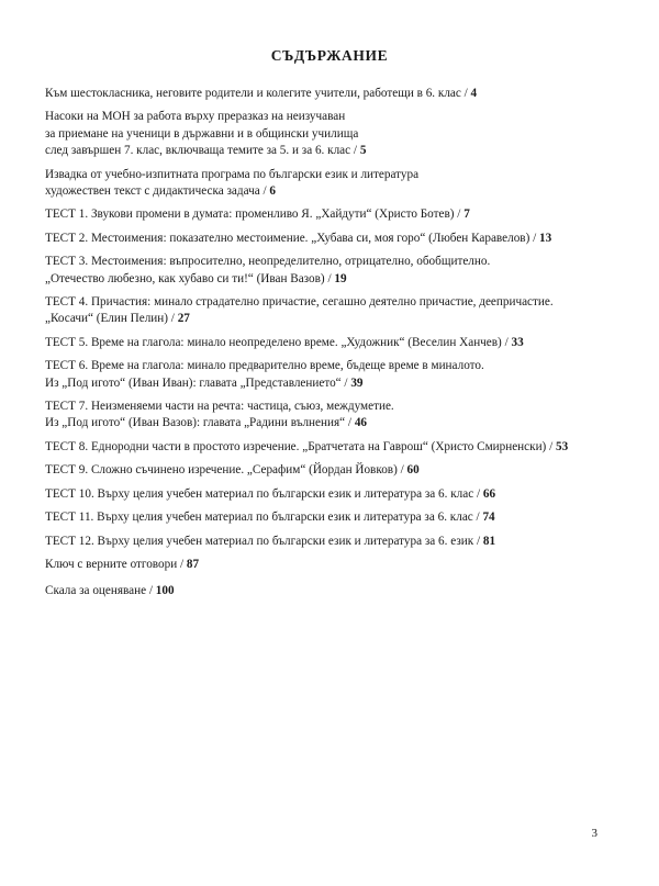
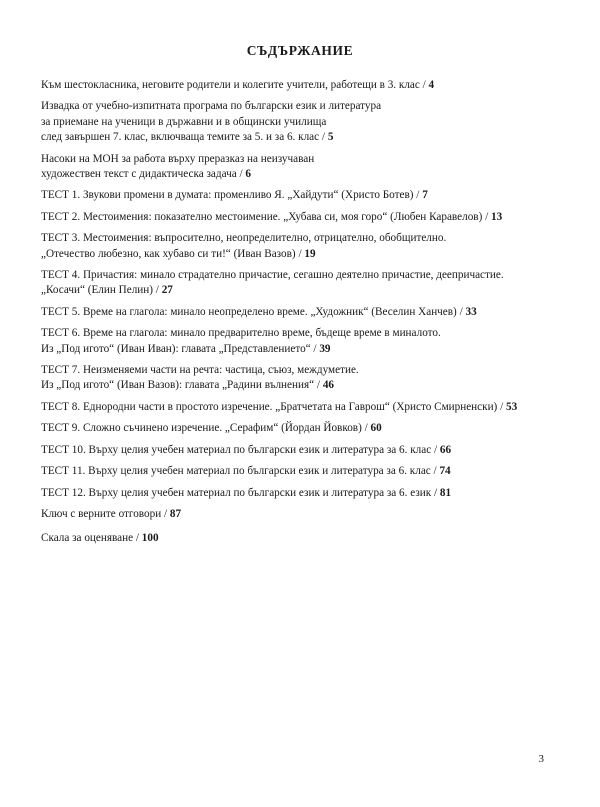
  СЪДЪРЖАНИЕ
- Към шестокласника, неговите родители и колегите учители, работещи в 6. клас / 4
+ Към шестокласника, неговите родители и колегите учители, работещи в 3. клас / 4
- Насоки на МОН за работа върху преразказ на неизучаван
+ Извадка от учебно-изпитната програма по български език и литература
  за приемане на ученици в държавни и в общински училища
  след завършен 7. клас, включваща темите за 5. и за 6. клас / 5
- Извадка от учебно-изпитната програма по български език и литература
+ Насоки на МОН за работа върху преразказ на неизучаван
  художествен текст с дидактическа задача / 6
  ТЕСТ 1. Звукови промени в думата: променливо Я. „Хайдути“ (Христо Ботев) / 7
  ТЕСТ 2. Местоимения: показателно местоимение. „Хубава си, моя горо“ (Любен Каравелов) / 13
  ТЕСТ 3. Местоимения: въпросително, неопределително, отрицателно, обобщително.
  „Отечество любезно, как хубаво си ти!“ (Иван Вазов) / 19
  ТЕСТ 4. Причастия: минало страдателно причастие, сегашно деятелно причастие, деепричастие.
  „Косачи“ (Елин Пелин) / 27
  ТЕСТ 5. Време на глагола: минало неопределено време. „Художник“ (Веселин Ханчев) / 33
  ТЕСТ 6. Време на глагола: минало предварително време, бъдеще време в миналото.
  Из „Под игото“ (Иван Иван): главата „Представлението“ / 39
  ТЕСТ 7. Неизменяеми части на речта: частица, съюз, междуметие.
  Из „Под игото“ (Иван Вазов): главата „Радини вълнения“ / 46
  ТЕСТ 8. Еднородни части в простото изречение. „Братчетата на Гаврош“ (Христо Смирненски) / 53
  ТЕСТ 9. Сложно съчинено изречение. „Серафим“ (Йордан Йовков) / 60
  ТЕСТ 10. Върху целия учебен материал по български език и литература за 6. клас / 66
  ТЕСТ 11. Върху целия учебен материал по български език и литература за 6. клас / 74
  ТЕСТ 12. Върху целия учебен материал по български език и литература за 6. език / 81
  Ключ с верните отговори / 87
  Скала за оценяване / 100
  3
